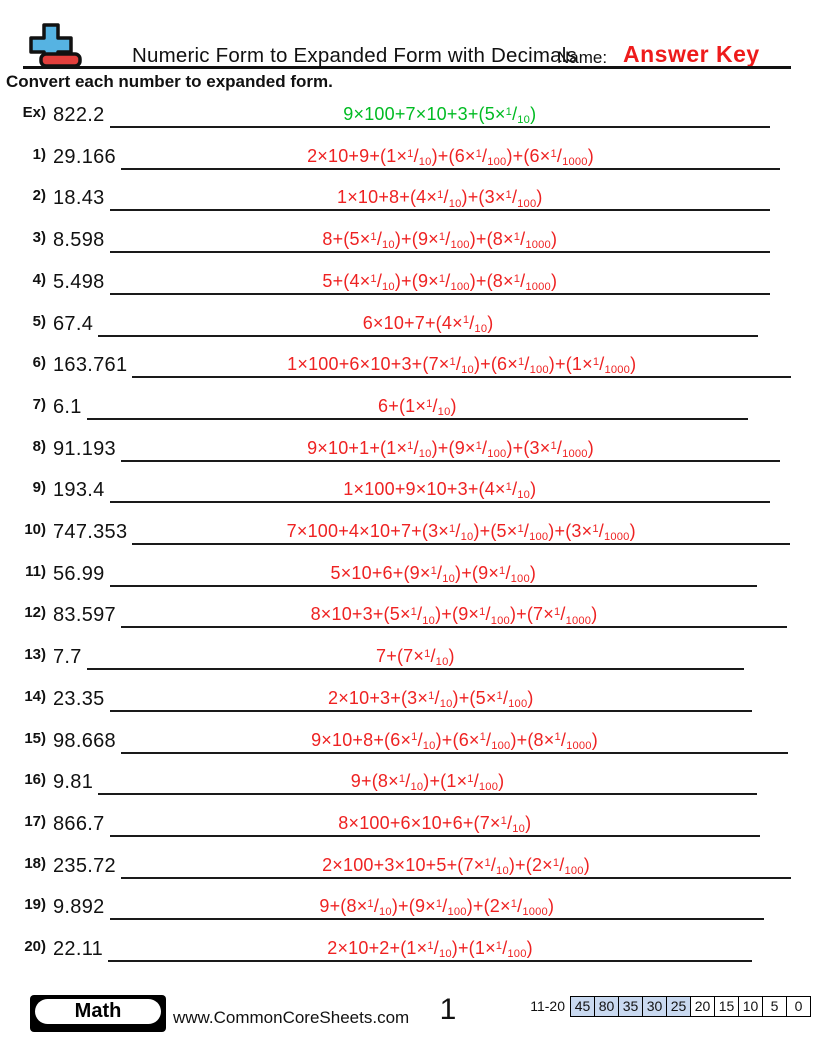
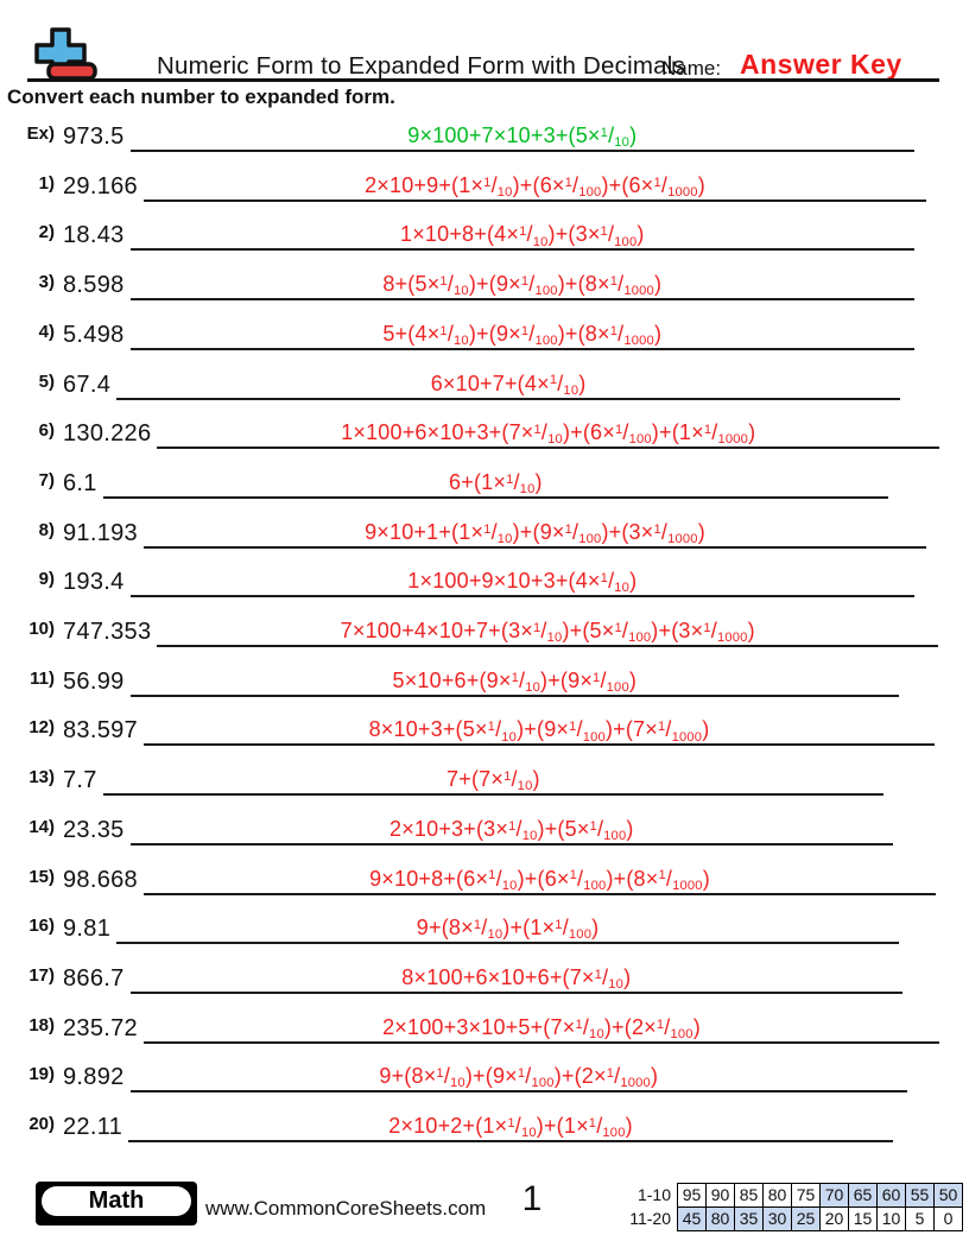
  Numeric Form to Expanded Form with Decimals
  Name:
  Answer Key
  Convert each number to expanded form.
  Ex)
- 822.2
+ 973.5
  9×100+7×10+3+(5×1/10)
  1)
  29.166
  2×10+9+(1×1/10)+(6×1/100)+(6×1/1000)
  2)
  18.43
  1×10+8+(4×1/10)+(3×1/100)
  3)
  8.598
  8+(5×1/10)+(9×1/100)+(8×1/1000)
  4)
  5.498
  5+(4×1/10)+(9×1/100)+(8×1/1000)
  5)
  67.4
  6×10+7+(4×1/10)
  6)
- 163.761
+ 130.226
  1×100+6×10+3+(7×1/10)+(6×1/100)+(1×1/1000)
  7)
  6.1
  6+(1×1/10)
  8)
  91.193
  9×10+1+(1×1/10)+(9×1/100)+(3×1/1000)
  9)
  193.4
  1×100+9×10+3+(4×1/10)
  10)
  747.353
  7×100+4×10+7+(3×1/10)+(5×1/100)+(3×1/1000)
  11)
  56.99
  5×10+6+(9×1/10)+(9×1/100)
  12)
  83.597
  8×10+3+(5×1/10)+(9×1/100)+(7×1/1000)
  13)
  7.7
  7+(7×1/10)
  14)
  23.35
  2×10+3+(3×1/10)+(5×1/100)
  15)
  98.668
  9×10+8+(6×1/10)+(6×1/100)+(8×1/1000)
  16)
  9.81
  9+(8×1/10)+(1×1/100)
  17)
  866.7
  8×100+6×10+6+(7×1/10)
  18)
  235.72
  2×100+3×10+5+(7×1/10)+(2×1/100)
  19)
  9.892
  9+(8×1/10)+(9×1/100)+(2×1/1000)
  20)
  22.11
  2×10+2+(1×1/10)+(1×1/100)
  Math
  www.CommonCoreSheets.com
  1
+ 1-10	95	90	85	80	75	70	65	60	55	50
  11-20	45	80	35	30	25	20	15	10	5	0
